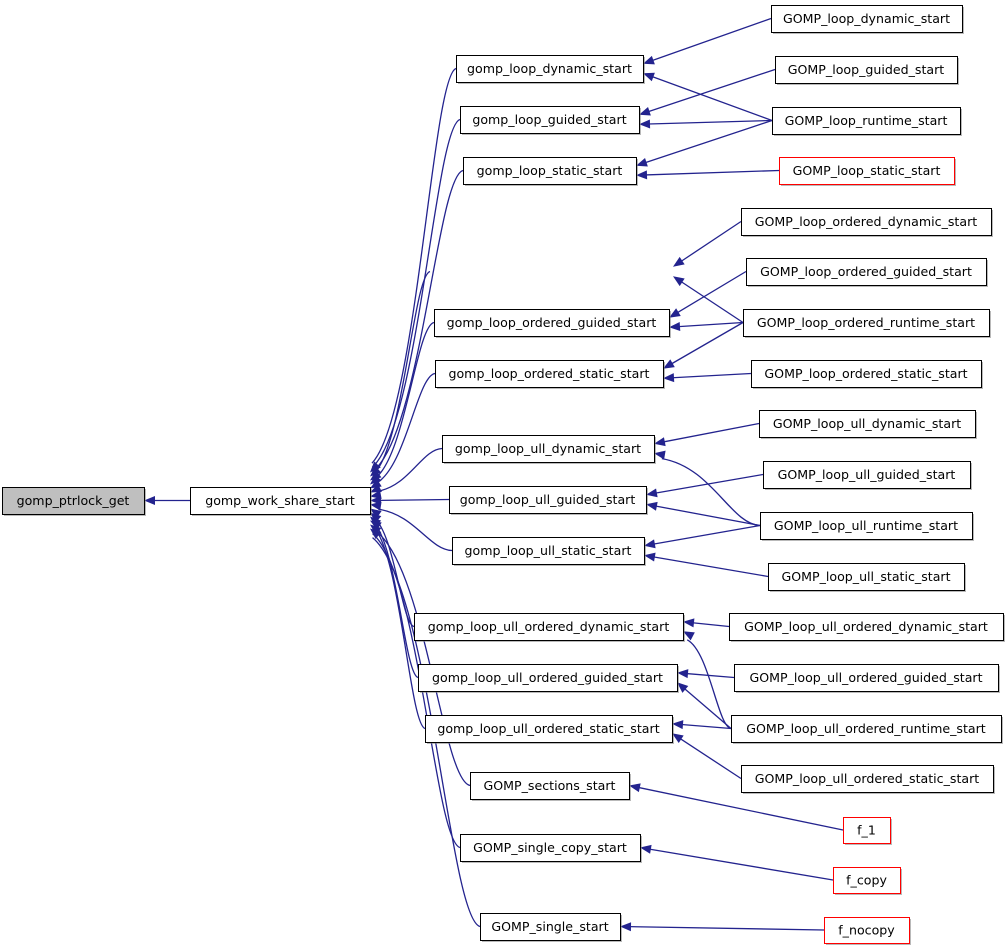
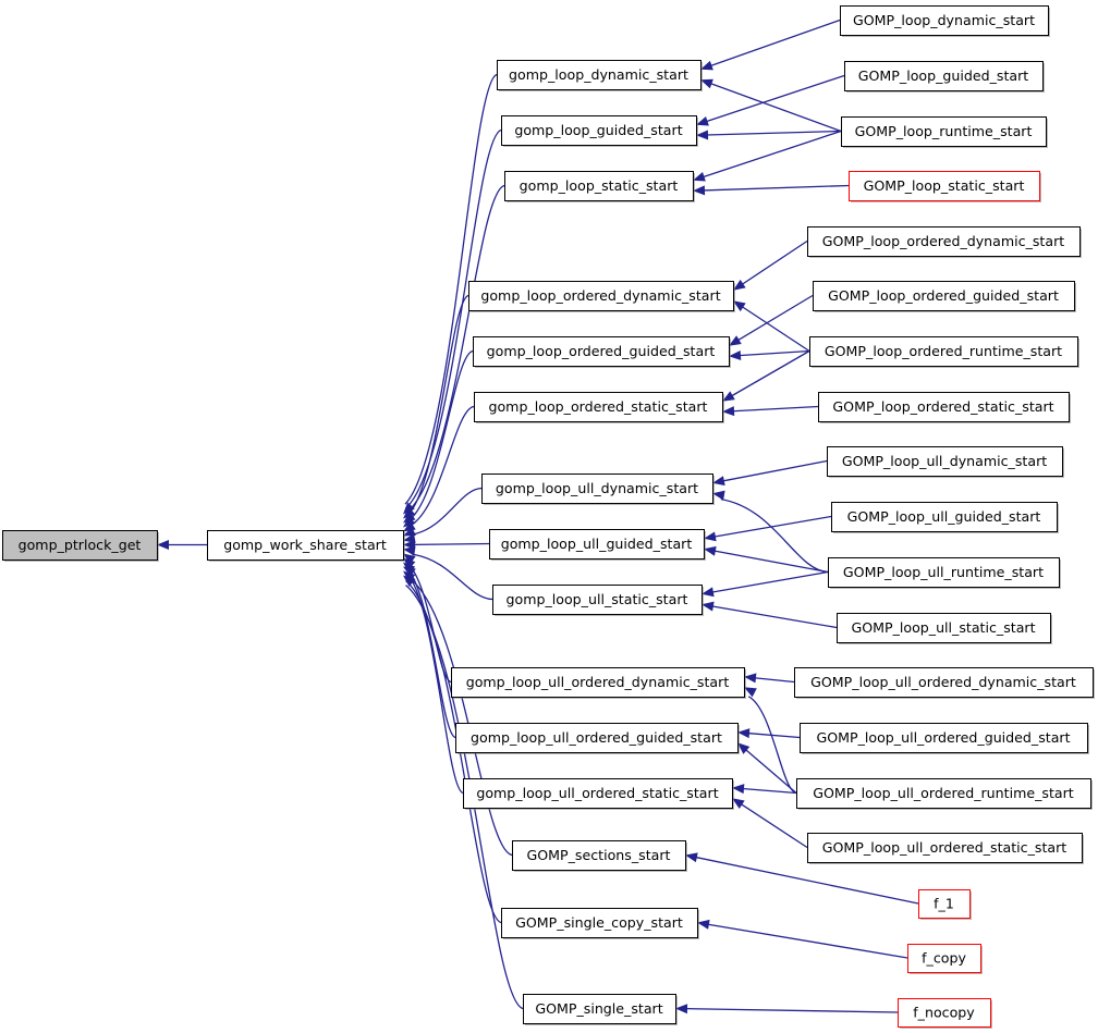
  gomp_ptrlock_get
  gomp_work_share_start
  gomp_loop_dynamic_start
  gomp_loop_guided_start
  gomp_loop_static_start
+ gomp_loop_ordered_dynamic_start
  gomp_loop_ordered_guided_start
  gomp_loop_ordered_static_start
  gomp_loop_ull_dynamic_start
  gomp_loop_ull_guided_start
  gomp_loop_ull_static_start
  gomp_loop_ull_ordered_dynamic_start
  gomp_loop_ull_ordered_guided_start
  gomp_loop_ull_ordered_static_start
  GOMP_sections_start
  GOMP_single_copy_start
  GOMP_single_start
  GOMP_loop_dynamic_start
  GOMP_loop_guided_start
  GOMP_loop_runtime_start
  GOMP_loop_static_start
  GOMP_loop_ordered_dynamic_start
  GOMP_loop_ordered_guided_start
  GOMP_loop_ordered_runtime_start
  GOMP_loop_ordered_static_start
  GOMP_loop_ull_dynamic_start
  GOMP_loop_ull_guided_start
  GOMP_loop_ull_runtime_start
  GOMP_loop_ull_static_start
  GOMP_loop_ull_ordered_dynamic_start
  GOMP_loop_ull_ordered_guided_start
  GOMP_loop_ull_ordered_runtime_start
  GOMP_loop_ull_ordered_static_start
  f_1
  f_copy
  f_nocopy
